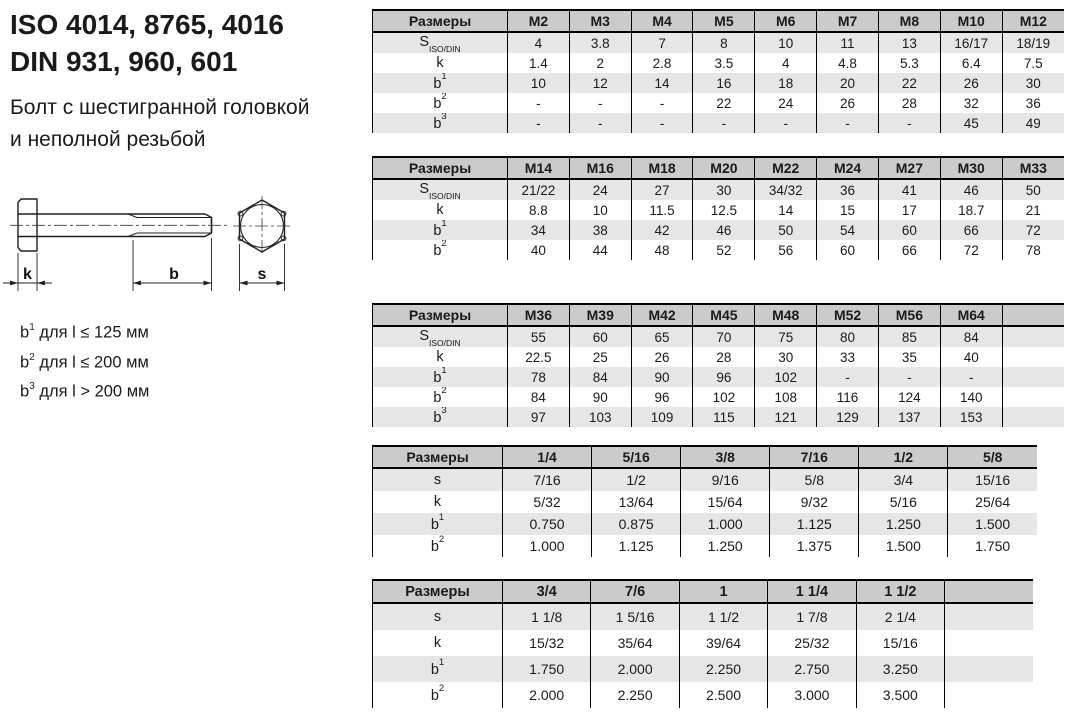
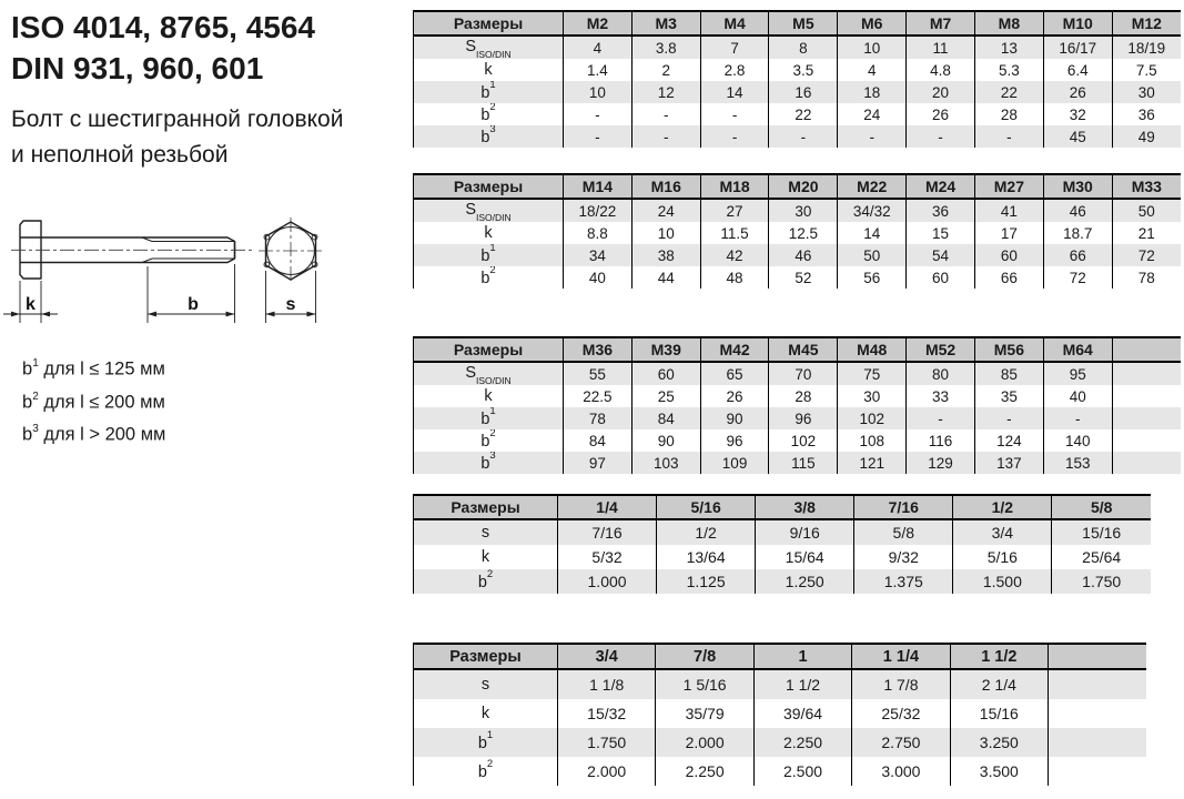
- ISO 4014, 8765, 4016
+ ISO 4014, 8765, 4564
  DIN 931, 960, 601
  Болт с шестигранной головкой
  и неполной резьбой
  k
  b
  s
  b1 для l ≤ 125 мм
  b2 для l ≤ 200 мм
  b3 для l > 200 мм
  Размеры	M2	M3	M4	M5	M6	M7	M8	M10	M12
  SISO/DIN	4	3.8	7	8	10	11	13	16/17	18/19
  k	1.4	2	2.8	3.5	4	4.8	5.3	6.4	7.5
  b1	10	12	14	16	18	20	22	26	30
  b2	-	-	-	22	24	26	28	32	36
  b3	-	-	-	-	-	-	-	45	49
  Размеры	M14	M16	M18	M20	M22	M24	M27	M30	M33
- SISO/DIN	21/22	24	27	30	34/32	36	41	46	50
+ SISO/DIN	18/22	24	27	30	34/32	36	41	46	50
  k	8.8	10	11.5	12.5	14	15	17	18.7	21
  b1	34	38	42	46	50	54	60	66	72
  b2	40	44	48	52	56	60	66	72	78
  Размеры	M36	M39	M42	M45	M48	M52	M56	M64
- SISO/DIN	55	60	65	70	75	80	85	84
+ SISO/DIN	55	60	65	70	75	80	85	95
  k	22.5	25	26	28	30	33	35	40
  b1	78	84	90	96	102	-	-	-
  b2	84	90	96	102	108	116	124	140
  b3	97	103	109	115	121	129	137	153
  Размеры	1/4	5/16	3/8	7/16	1/2	5/8
  s	7/16	1/2	9/16	5/8	3/4	15/16
  k	5/32	13/64	15/64	9/32	5/16	25/64
- b1	0.750	0.875	1.000	1.125	1.250	1.500
  b2	1.000	1.125	1.250	1.375	1.500	1.750
- Размеры	3/4	7/6	1	1 1/4	1 1/2
+ Размеры	3/4	7/8	1	1 1/4	1 1/2
  s	1 1/8	1 5/16	1 1/2	1 7/8	2 1/4
- k	15/32	35/64	39/64	25/32	15/16
+ k	15/32	35/79	39/64	25/32	15/16
  b1	1.750	2.000	2.250	2.750	3.250
  b2	2.000	2.250	2.500	3.000	3.500
